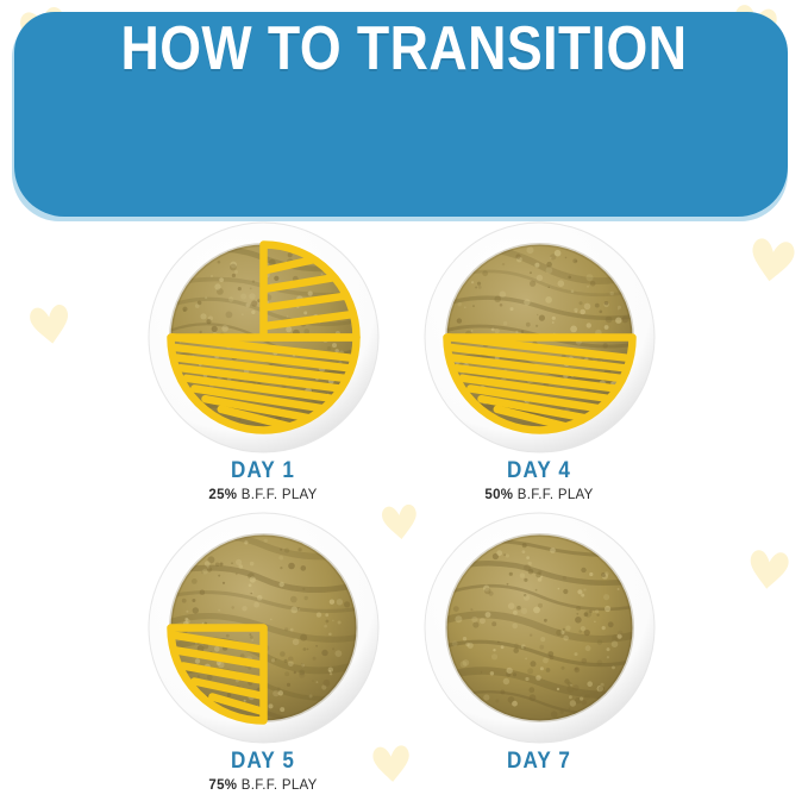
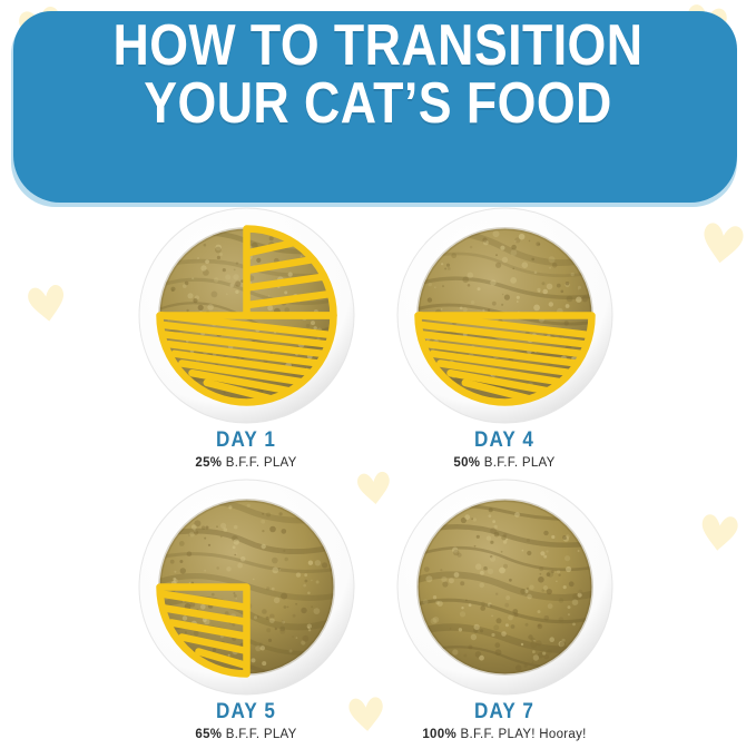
  HOW TO TRANSITION
+ YOUR CAT’S FOOD
  DAY 1
  25% B.F.F. PLAY
  DAY 4
  50% B.F.F. PLAY
  DAY 5
- 75% B.F.F. PLAY
+ 65% B.F.F. PLAY
  DAY 7
+ 100% B.F.F. PLAY! Hooray!
